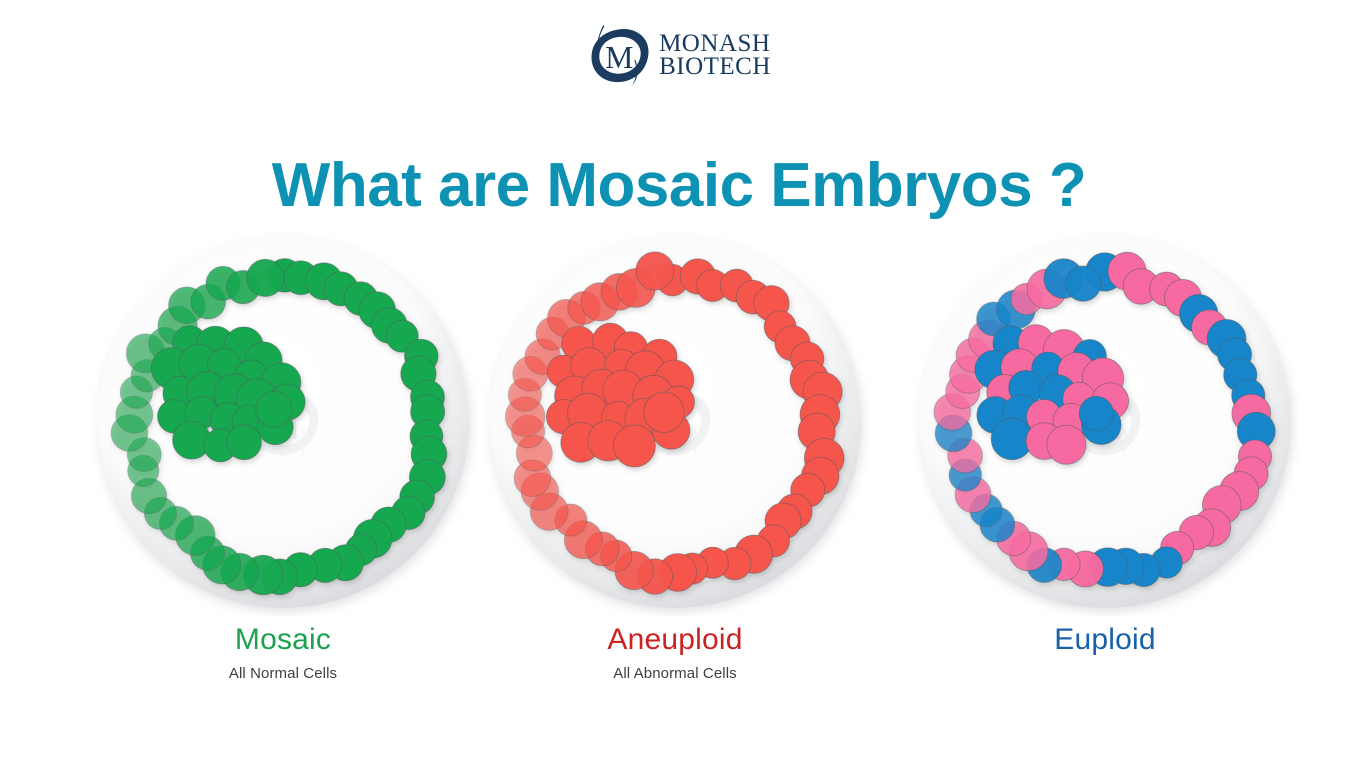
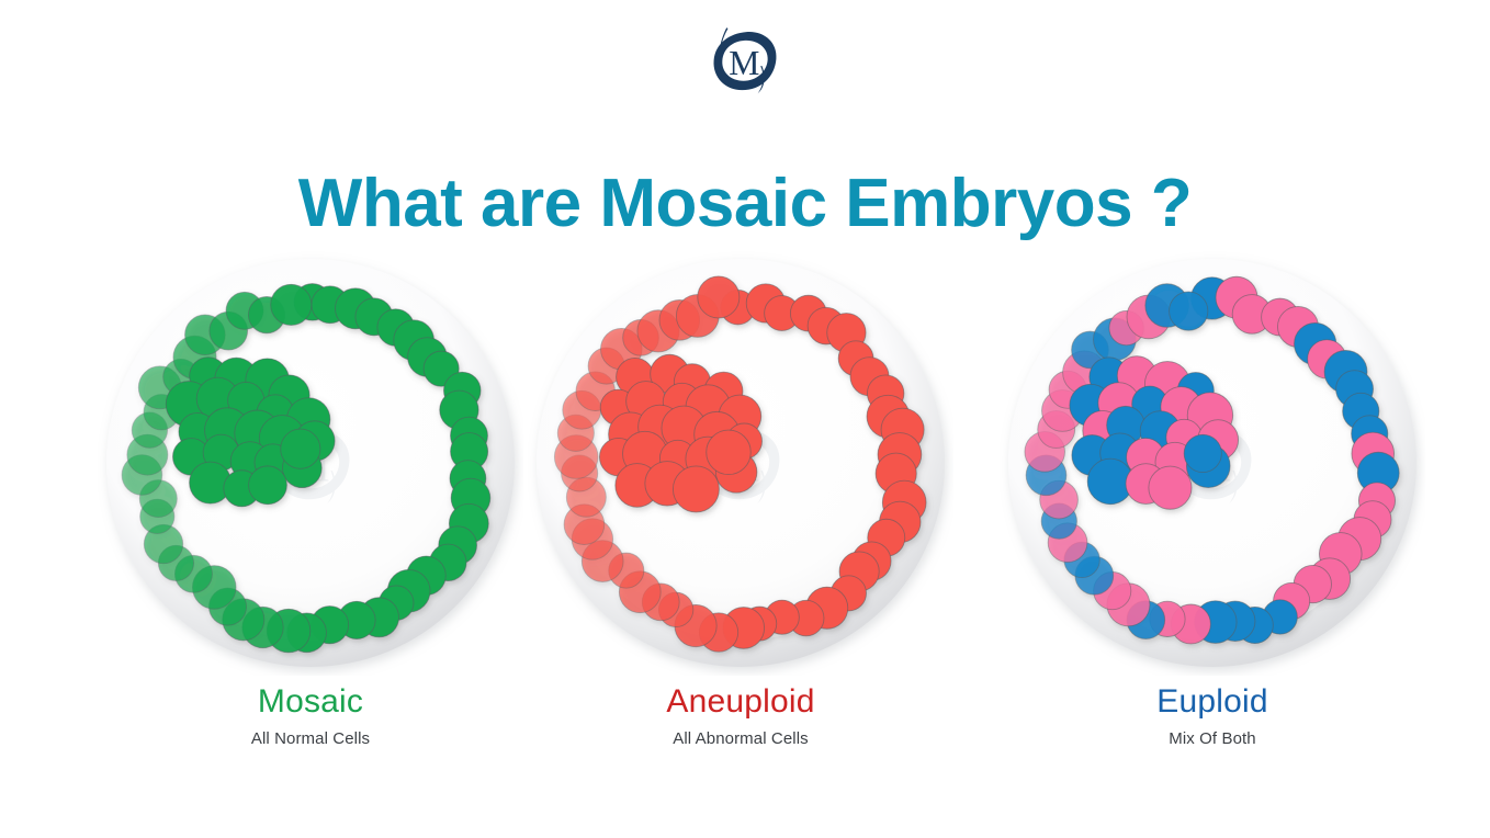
  M
- MONASH
- BIOTECH
  What are Mosaic Embryos ?
  Mosaic
  All Normal Cells
  Aneuploid
  All Abnormal Cells
  Euploid
+ Mix Of Both
